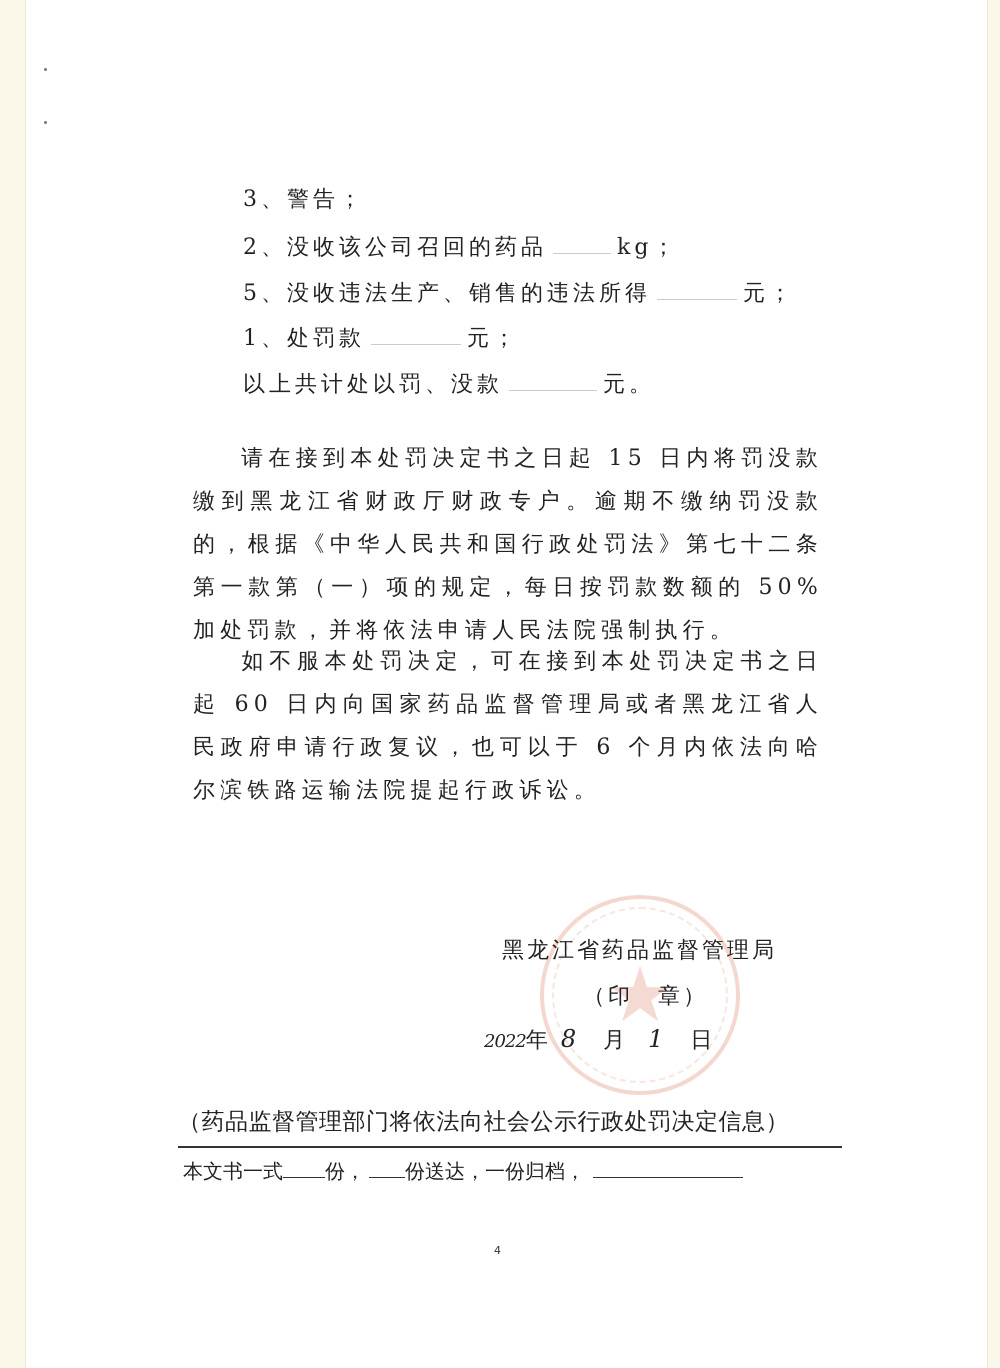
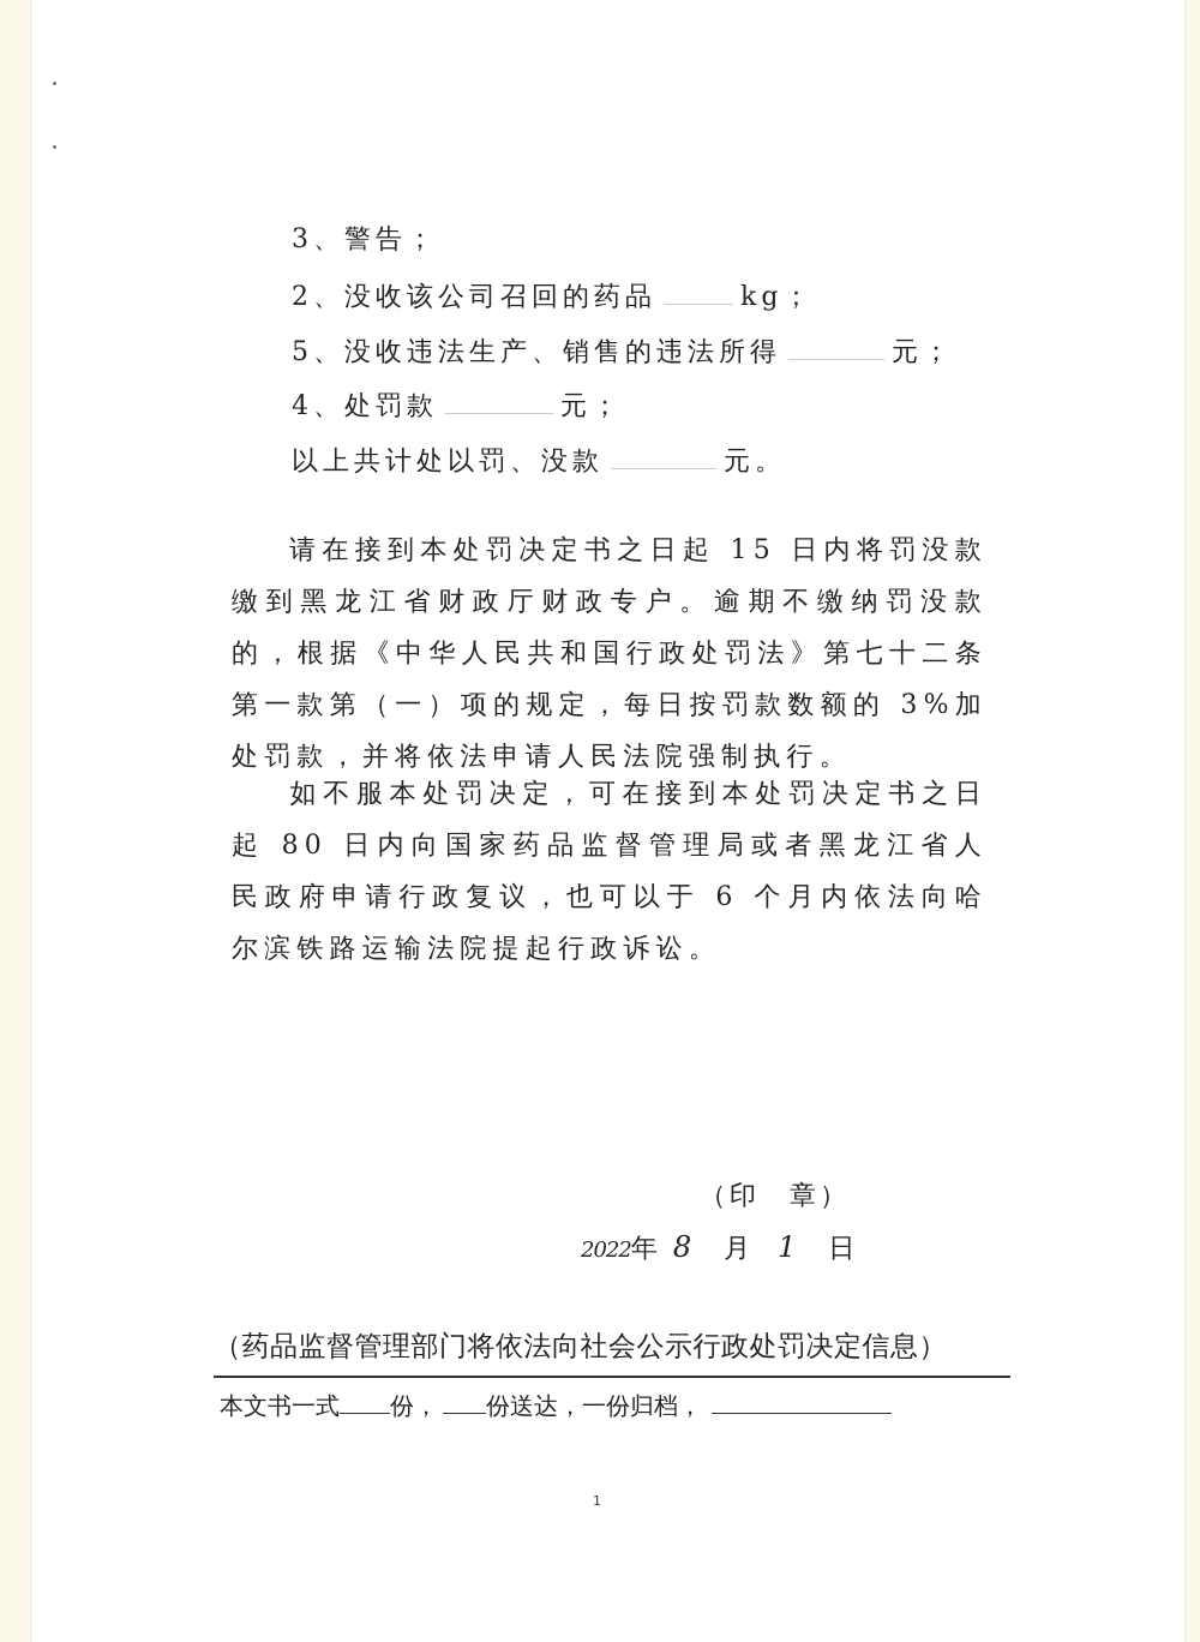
  3、警告；
  2、没收该公司召回的药品 kg；
  5、没收违法生产、销售的违法所得 元；
- 1、处罚款 元；
+ 4、处罚款 元；
  以上共计处以罚、没款 元。
- 请在接到本处罚决定书之日起 15 日内将罚没款缴到黑龙江省财政厅财政专户。逾期不缴纳罚没款的，根据《中华人民共和国行政处罚法》第七十二条第一款第（一）项的规定，每日按罚款数额的 50%加处罚款，并将依法申请人民法院强制执行。
+ 请在接到本处罚决定书之日起 15 日内将罚没款缴到黑龙江省财政厅财政专户。逾期不缴纳罚没款的，根据《中华人民共和国行政处罚法》第七十二条第一款第（一）项的规定，每日按罚款数额的 3%加处罚款，并将依法申请人民法院强制执行。
- 如不服本处罚决定，可在接到本处罚决定书之日起 60 日内向国家药品监督管理局或者黑龙江省人民政府申请行政复议，也可以于 6 个月内依法向哈尔滨铁路运输法院提起行政诉讼。
+ 如不服本处罚决定，可在接到本处罚决定书之日起 80 日内向国家药品监督管理局或者黑龙江省人民政府申请行政复议，也可以于 6 个月内依法向哈尔滨铁路运输法院提起行政诉讼。
- ★
- 黑龙江省药品监督管理局
  （印 章）
  2022年 8 月 1 日
  （药品监督管理部门将依法向社会公示行政处罚决定信息）
  本文书一式 份， 份送达，一份归档，
- 4
+ 1
